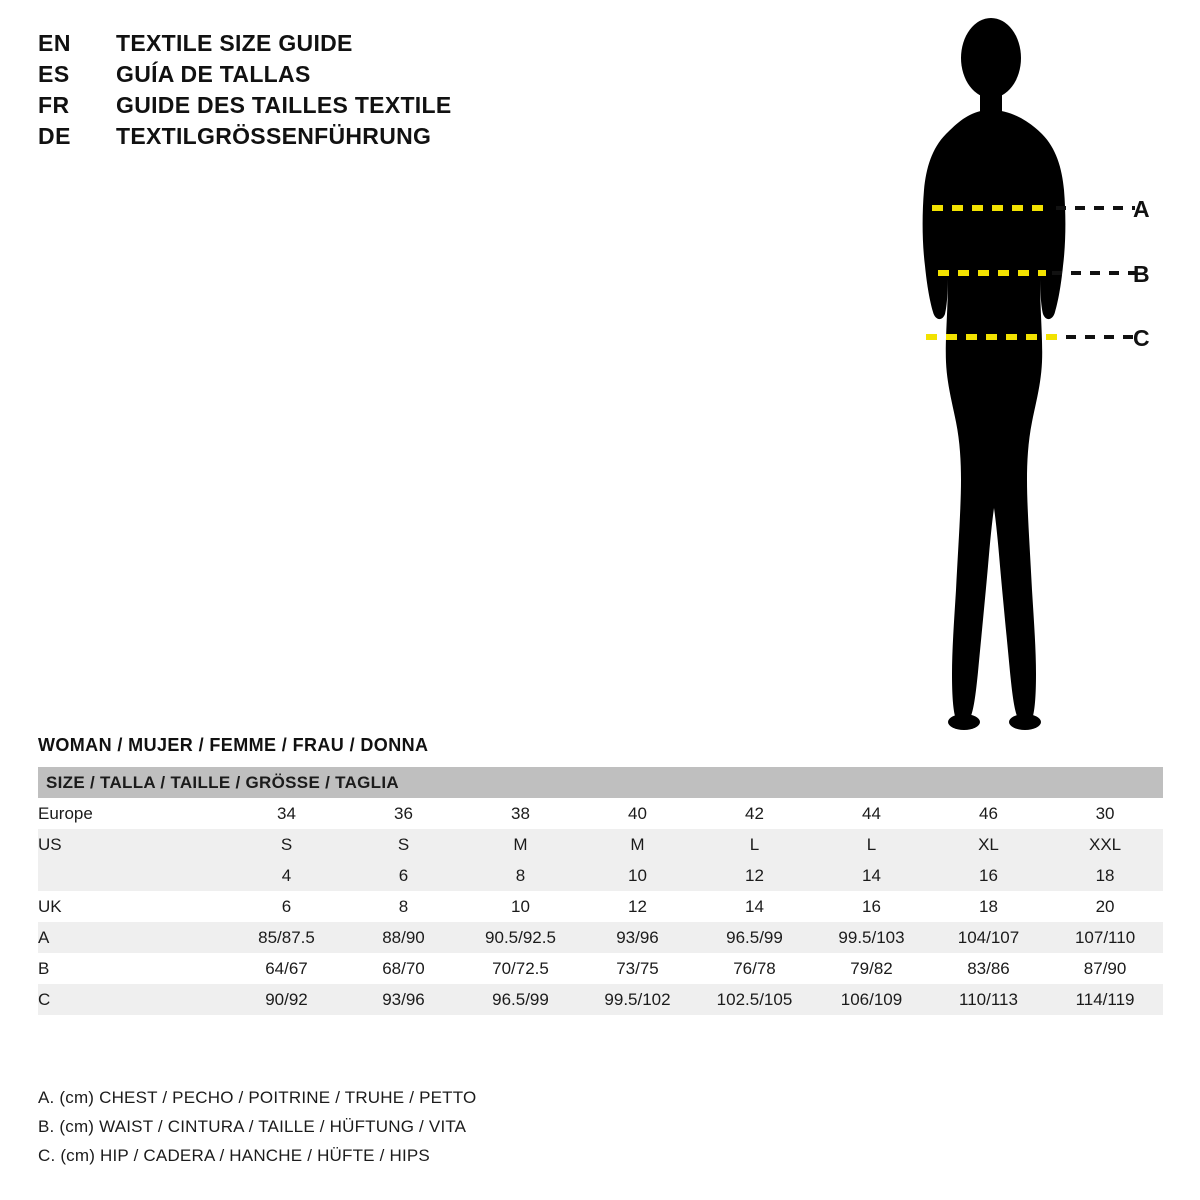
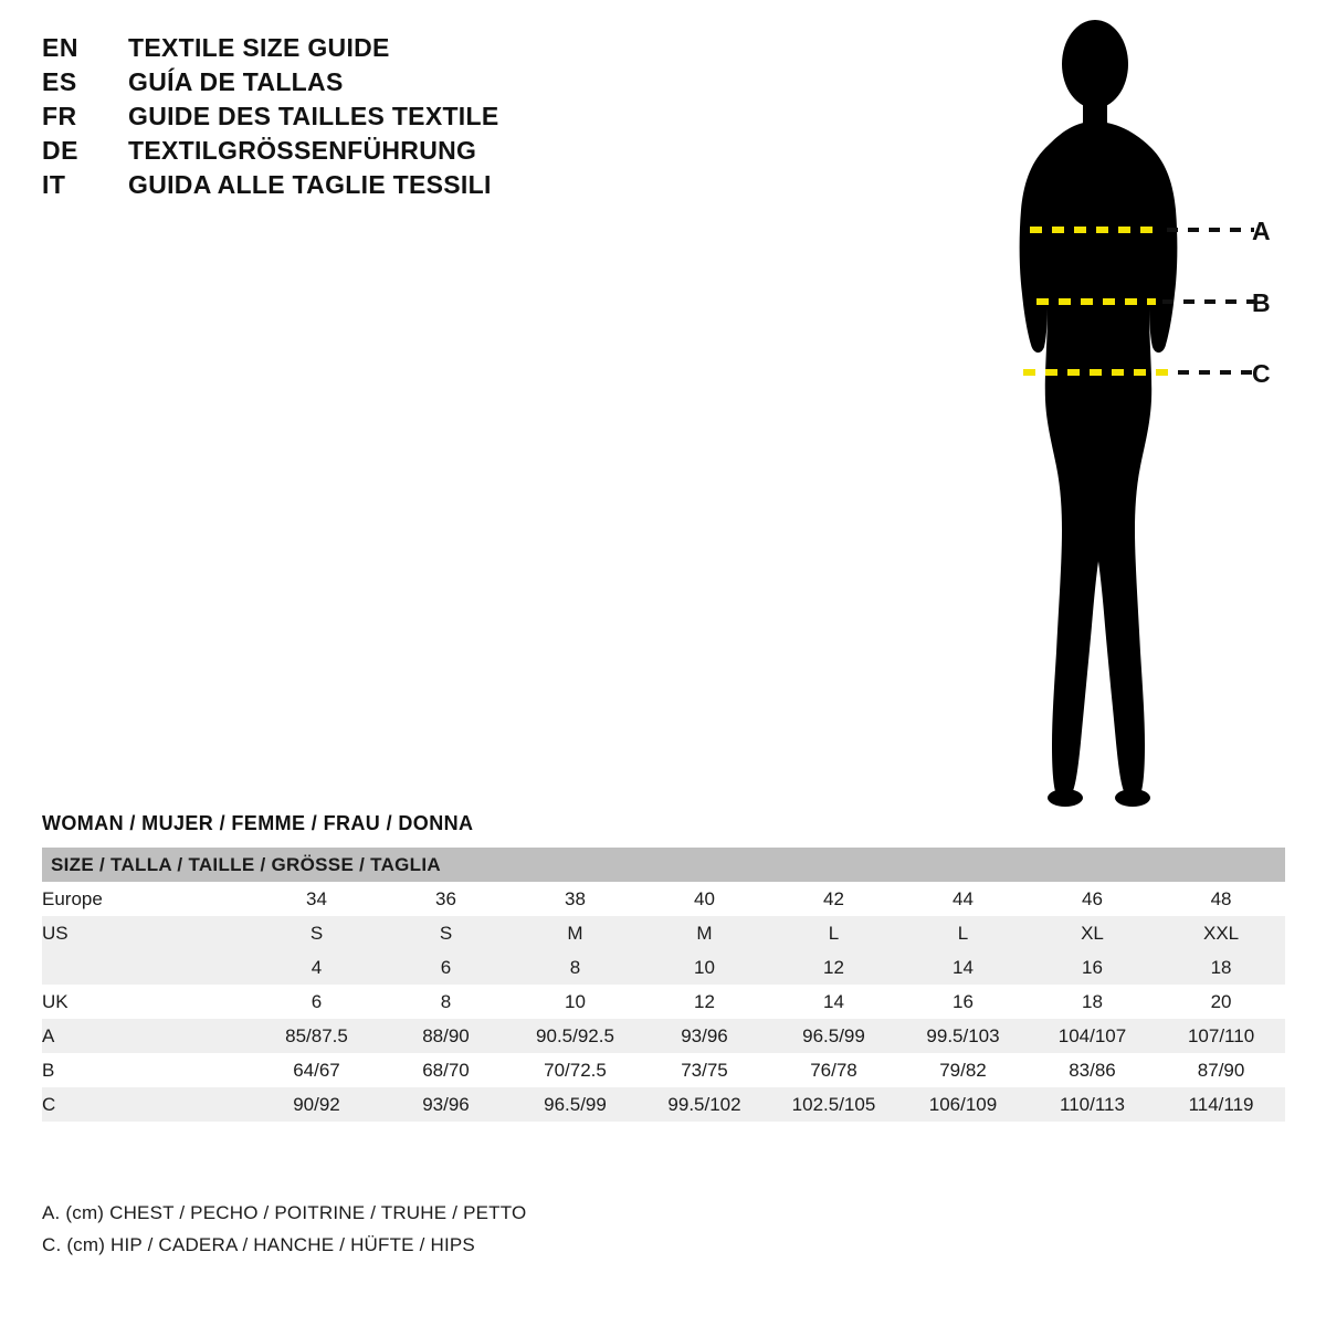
  EN
  TEXTILE SIZE GUIDE
  ES
  GUÍA DE TALLAS
  FR
  GUIDE DES TAILLES TEXTILE
  DE
  TEXTILGRÖSSENFÜHRUNG
+ IT
+ GUIDA ALLE TAGLIE TESSILI
  A
  B
  C
  WOMAN / MUJER / FEMME / FRAU / DONNA
  SIZE / TALLA / TAILLE / GRÖSSE / TAGLIA
- Europe	34	36	38	40	42	44	46	30
+ Europe	34	36	38	40	42	44	46	48
  US	S	S	M	M	L	L	XL	XXL
  	4	6	8	10	12	14	16	18
  UK	6	8	10	12	14	16	18	20
  A	85/87.5	88/90	90.5/92.5	93/96	96.5/99	99.5/103	104/107	107/110
  B	64/67	68/70	70/72.5	73/75	76/78	79/82	83/86	87/90
  C	90/92	93/96	96.5/99	99.5/102	102.5/105	106/109	110/113	114/119
  A. (cm) CHEST / PECHO / POITRINE / TRUHE / PETTO
- B. (cm) WAIST / CINTURA / TAILLE / HÜFTUNG / VITA
  C. (cm) HIP / CADERA / HANCHE / HÜFTE / HIPS
